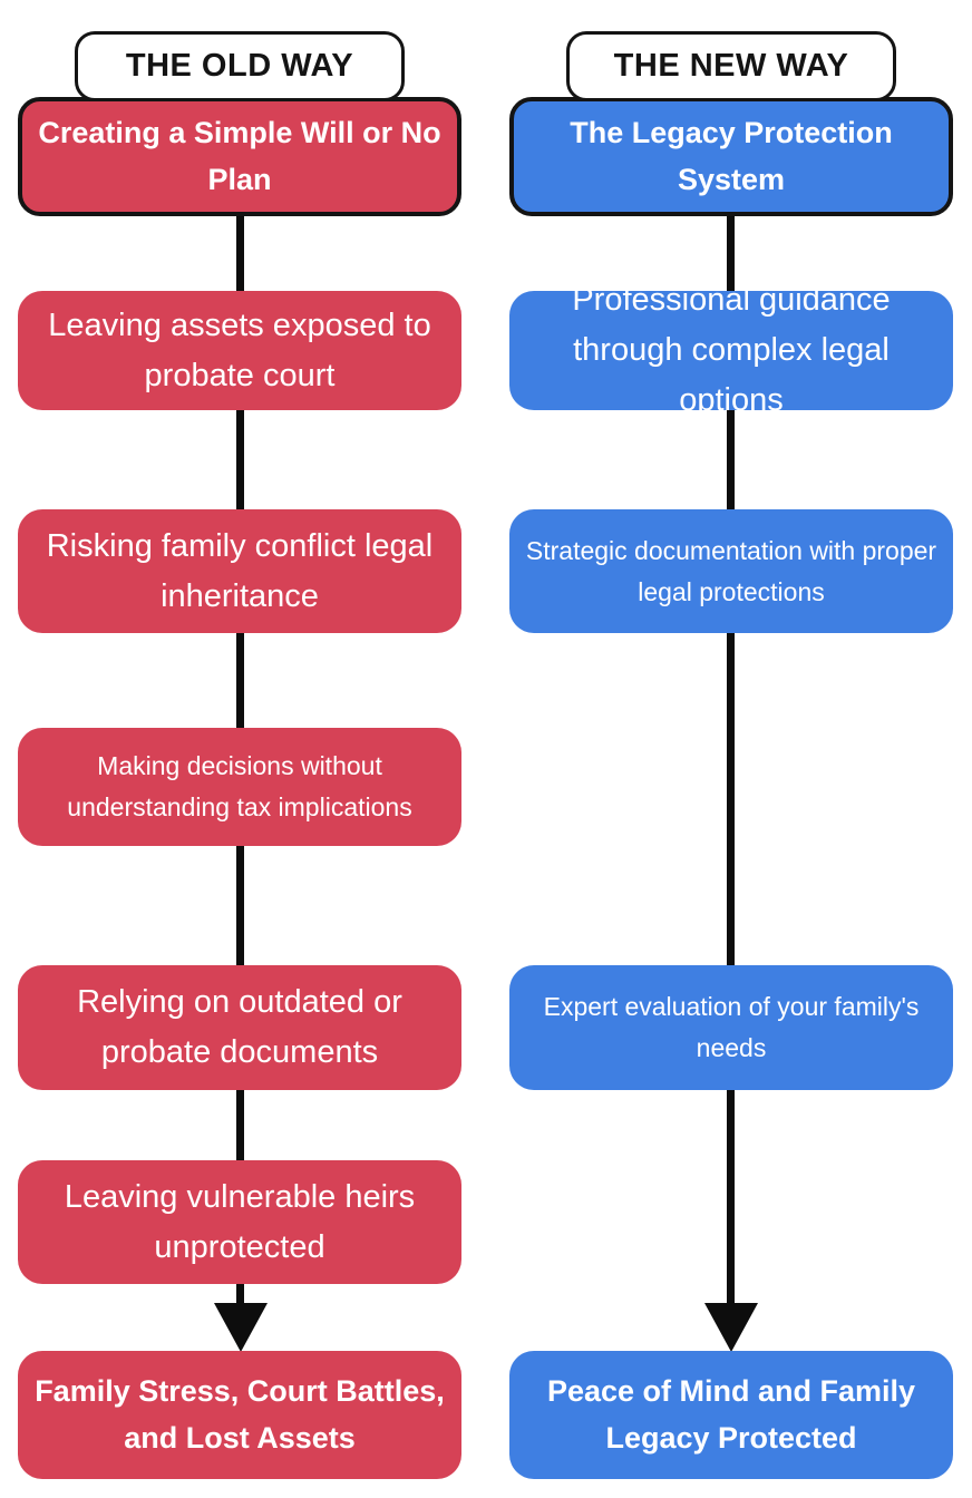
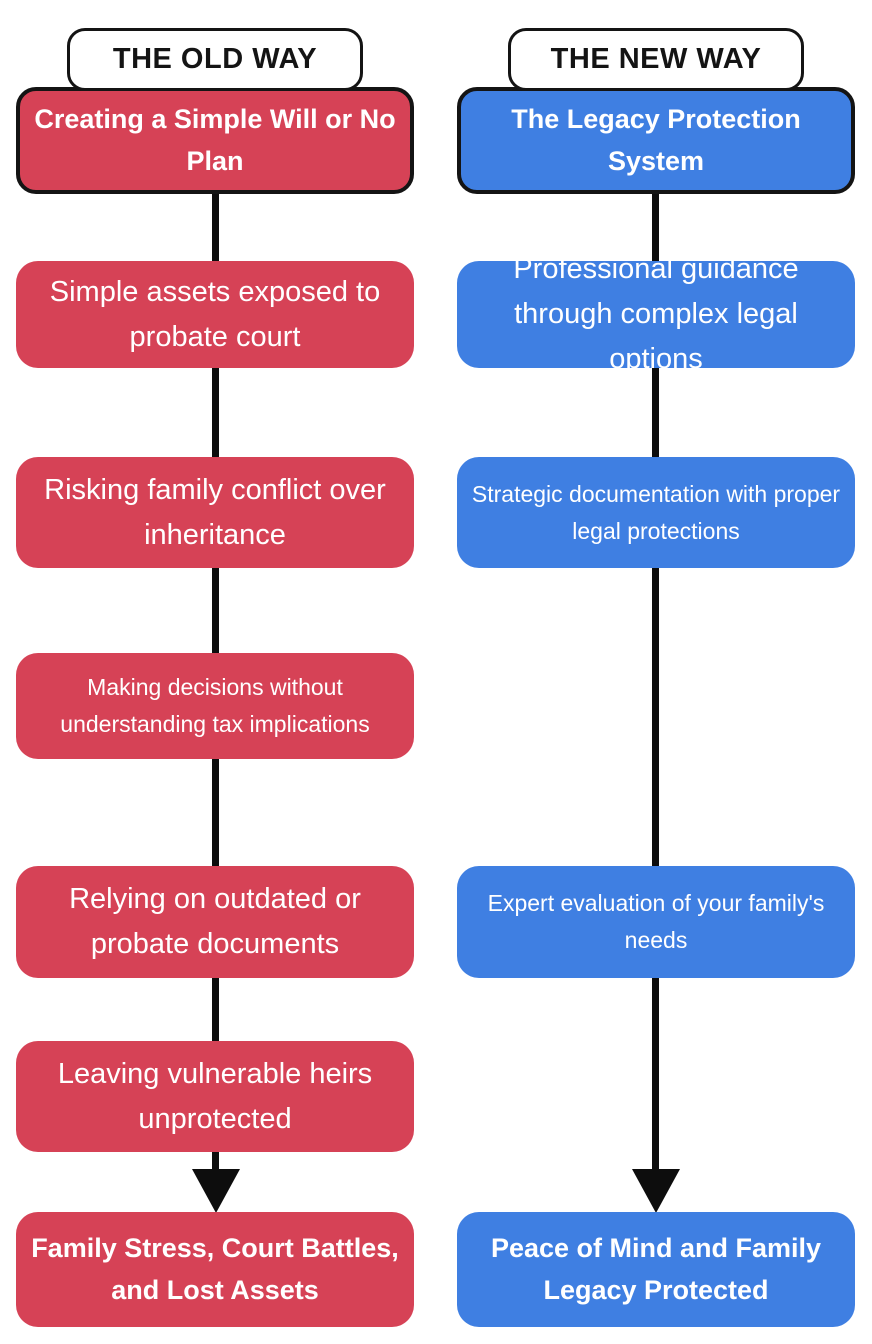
  THE OLD WAY
  Creating a Simple Will or No Plan
- Leaving assets exposed to probate court
+ Simple assets exposed to probate court
- Risking family conflict legal inheritance
+ Risking family conflict over inheritance
  Making decisions without understanding tax implications
  Relying on outdated or probate documents
  Leaving vulnerable heirs unprotected
  Family Stress, Court Battles, and Lost Assets
  THE NEW WAY
  The Legacy Protection System
  Professional guidance through complex legal options
  Strategic documentation with proper legal protections
  Expert evaluation of your family's needs
  Peace of Mind and Family Legacy Protected
